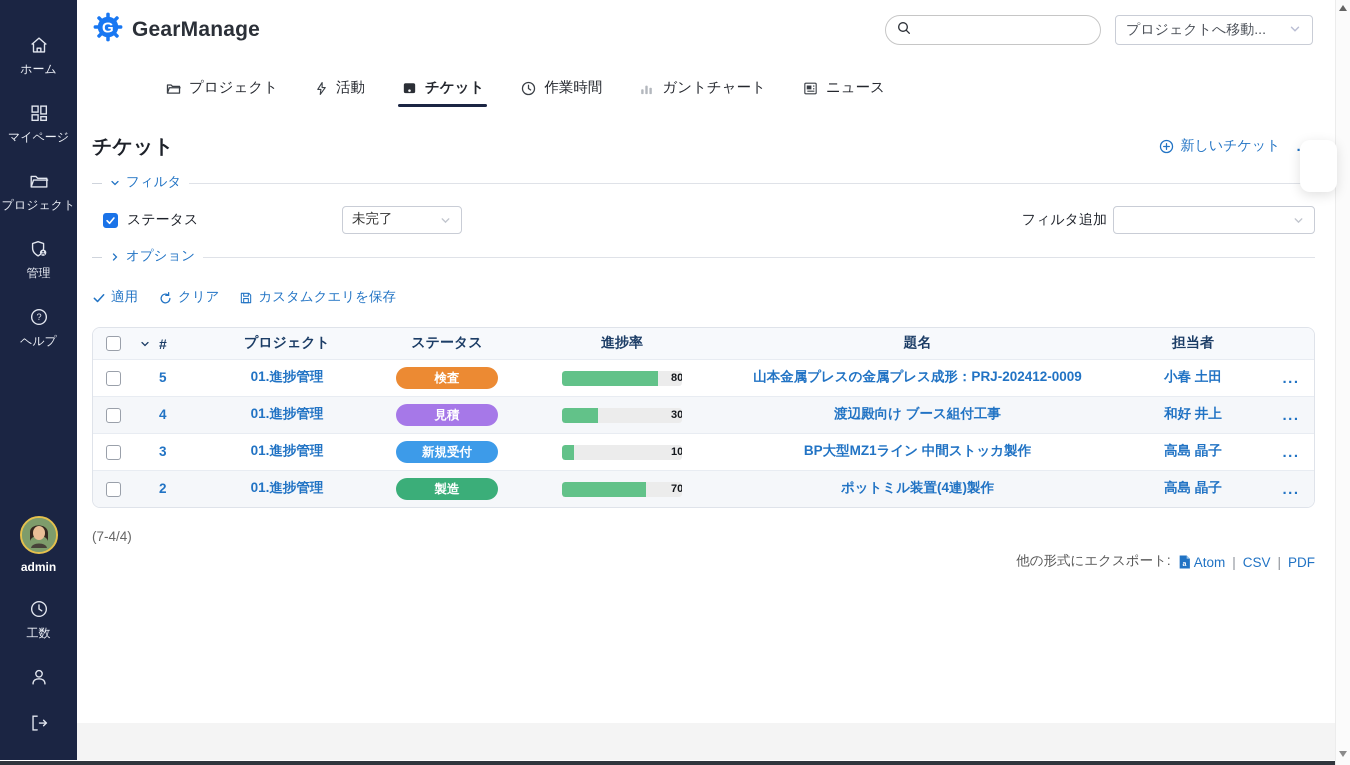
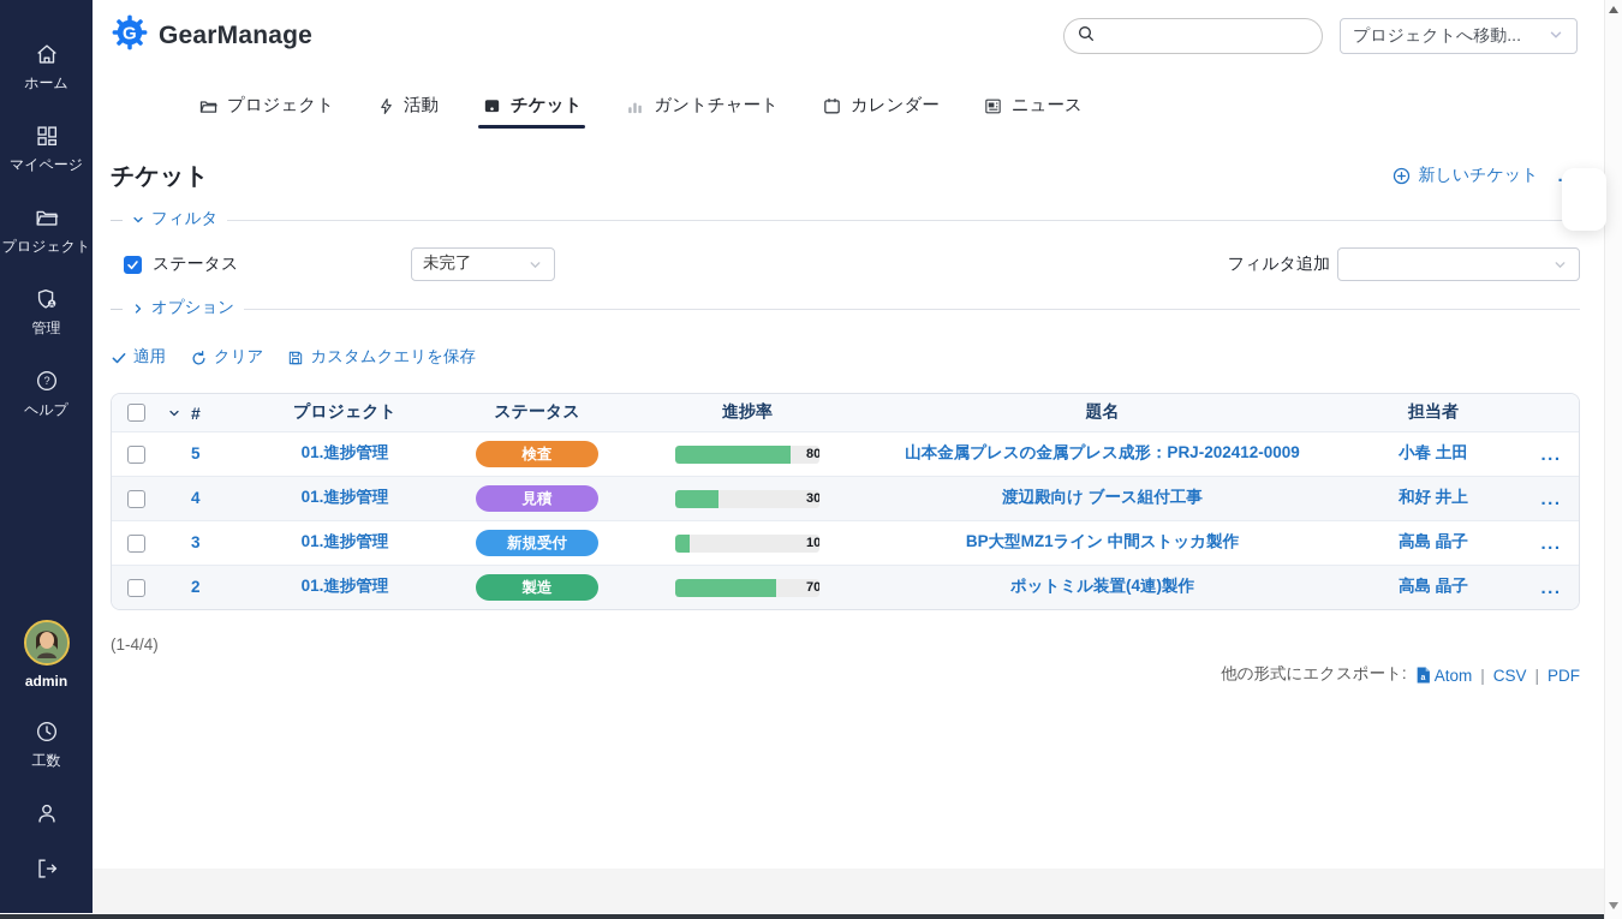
  ホーム
  マイページ
  プロジェクト
  管理
  ?
  ヘルプ
  admin
  工数
  G
  GearManage
  プロジェクトへ移動...
  プロジェクト
  活動
  チケット
- 作業時間
  ガントチャート
+ カレンダー
  ニュース
  チケット
  新しいチケット
  フィルタ
  ステータス
  未完了
  フィルタ追加
  オプション
  適用
  クリア
  カスタムクエリを保存
  #
  プロジェクト
  ステータス
  進捗率
  題名
  担当者
  5
  01.進捗管理
  検査
  山本金属プレスの金属プレス成形：PRJ-202412-0009
  小春 土田
  ...
  4
  01.進捗管理
  見積
  渡辺殿向け ブース組付工事
  和好 井上
  ...
  3
  01.進捗管理
  新規受付
  BP大型MZ1ライン 中間ストッカ製作
  高島 晶子
  ...
  2
  01.進捗管理
  製造
  ポットミル装置(4連)製作
  高島 晶子
  ...
- (7-4/4)
+ (1-4/4)
  他の形式にエクスポート:
  Atom
  |
  CSV
  |
  PDF
